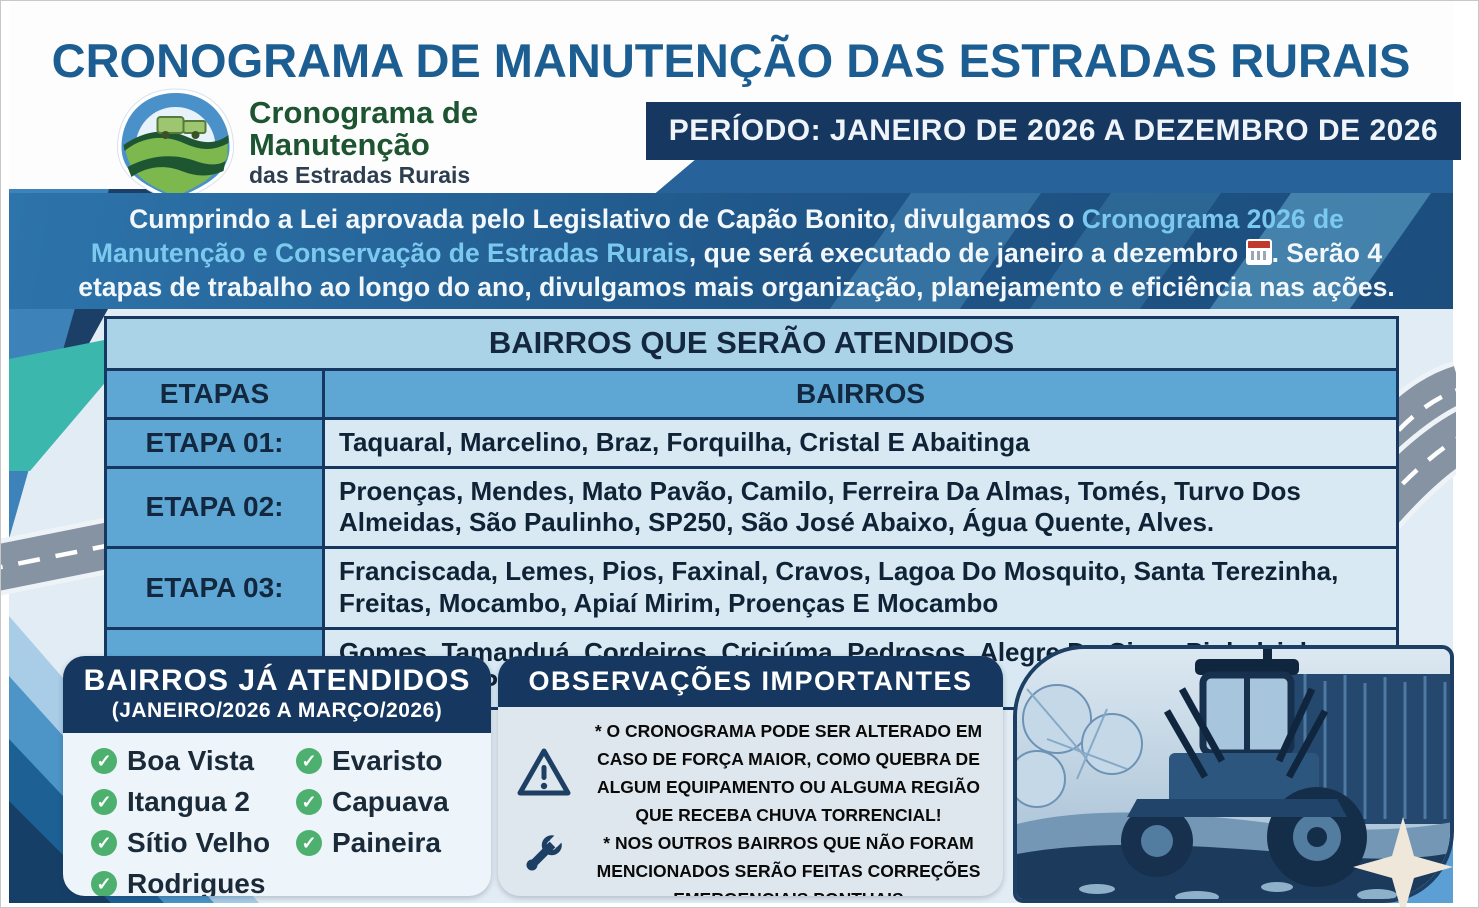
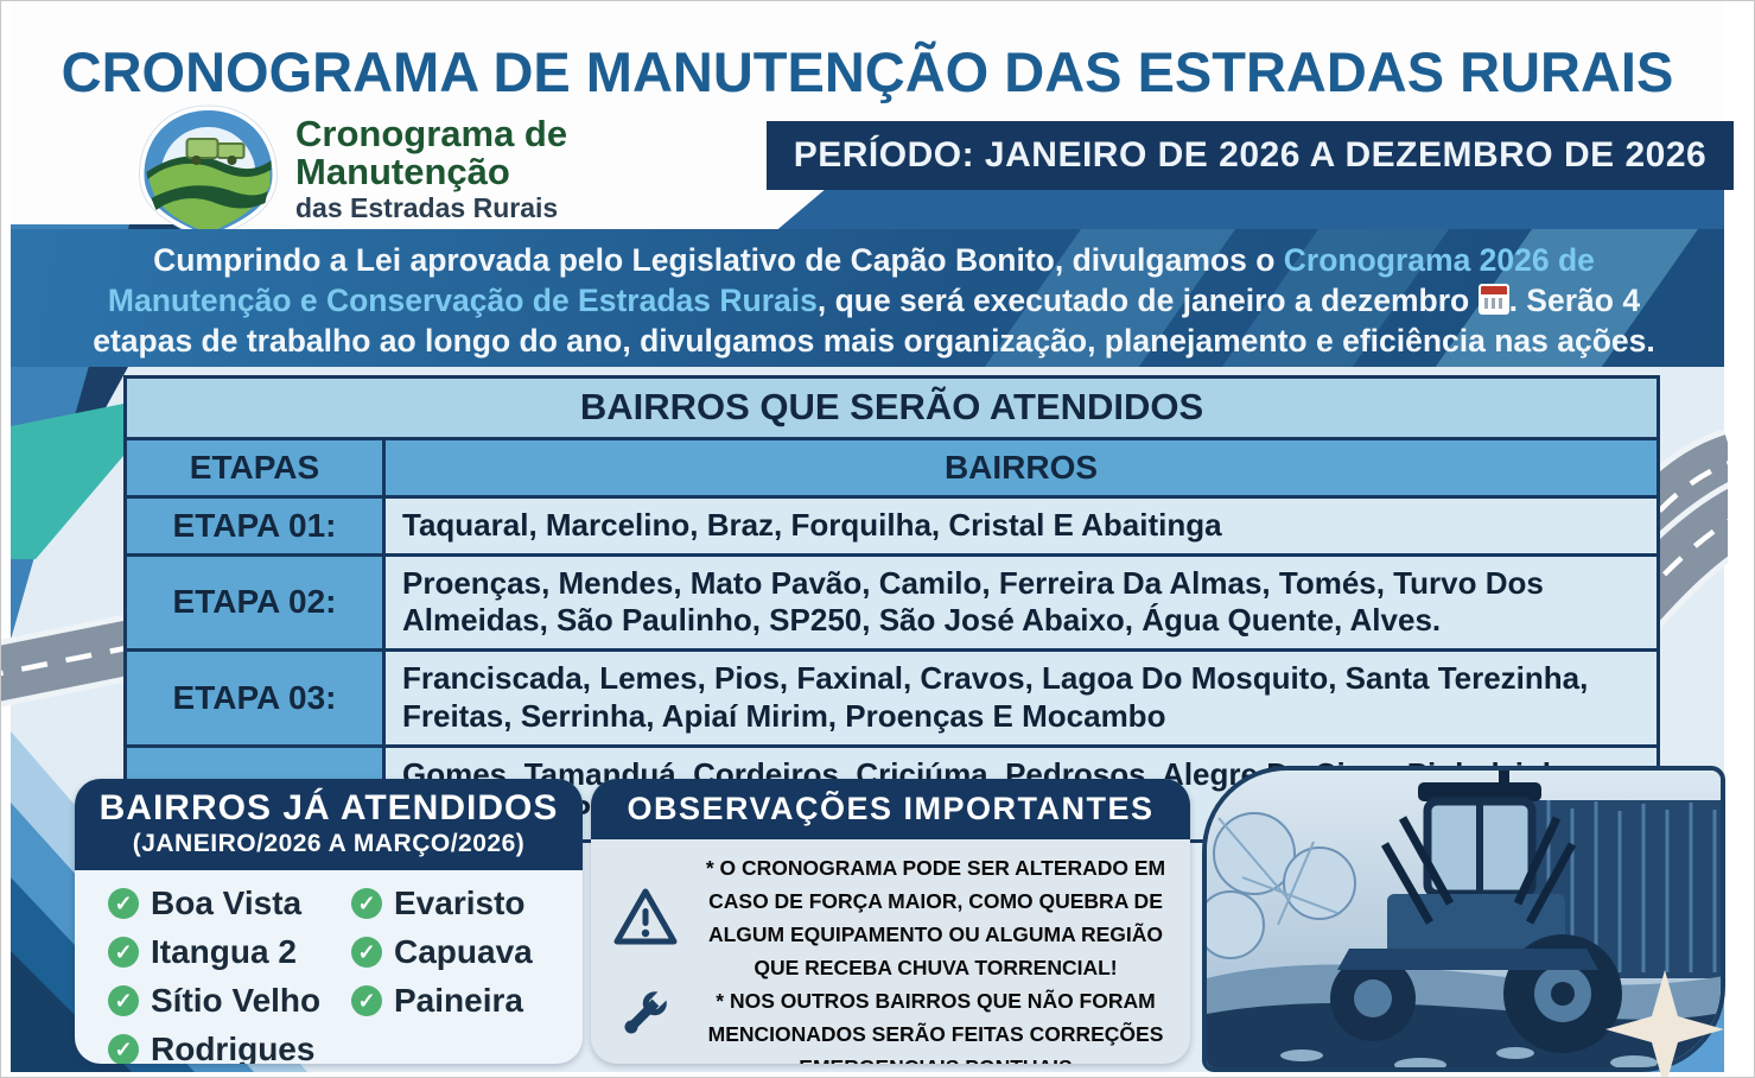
  CRONOGRAMA DE MANUTENÇÃO DAS ESTRADAS RURAIS
  Cronograma de
  Manutenção
  das Estradas Rurais
  PERÍODO: JANEIRO DE 2026 A DEZEMBRO DE 2026
  Cumprindo a Lei aprovada pelo Legislativo de Capão Bonito, divulgamos o Cronograma 2026 de Manutenção e Conservação de Estradas Rurais, que será executado de janeiro a dezembro . Serão 4 etapas de trabalho ao longo do ano, divulgamos mais organização, planejamento e eficiência nas ações.
  BAIRROS QUE SERÃO ATENDIDOS
  ETAPAS
  BAIRROS
  ETAPA 01:
  Taquaral, Marcelino, Braz, Forquilha, Cristal E Abaitinga
  ETAPA 02:
  Proenças, Mendes, Mato Pavão, Camilo, Ferreira Da Almas, Tomés, Turvo Dos Almeidas, São Paulinho, SP250, São José Abaixo, Água Quente, Alves.
  ETAPA 03:
- Franciscada, Lemes, Pios, Faxinal, Cravos, Lagoa Do Mosquito, Santa Terezinha, Freitas, Mocambo, Apiaí Mirim, Proenças E Mocambo
+ Franciscada, Lemes, Pios, Faxinal, Cravos, Lagoa Do Mosquito, Santa Terezinha, Freitas, Serrinha, Apiaí Mirim, Proenças E Mocambo
  BAIRROS JÁ ATENDIDOS
  (JANEIRO/2026 A MARÇO/2026)
  ✓
  Boa Vista
  ✓
  Itangua 2
  ✓
  Sítio Velho
  ✓
  Rodrigues
  ✓
  Evaristo
  ✓
  Capuava
  ✓
  Paineira
  OBSERVAÇÕES IMPORTANTES
  * O CRONOGRAMA PODE SER ALTERADO EM CASO DE FORÇA MAIOR, COMO QUEBRA DE ALGUM EQUIPAMENTO OU ALGUMA REGIÃO QUE RECEBA CHUVA TORRENCIAL!
  * NOS OUTROS BAIRROS QUE NÃO FORAM MENCIONADOS SERÃO FEITAS CORREÇÕES
